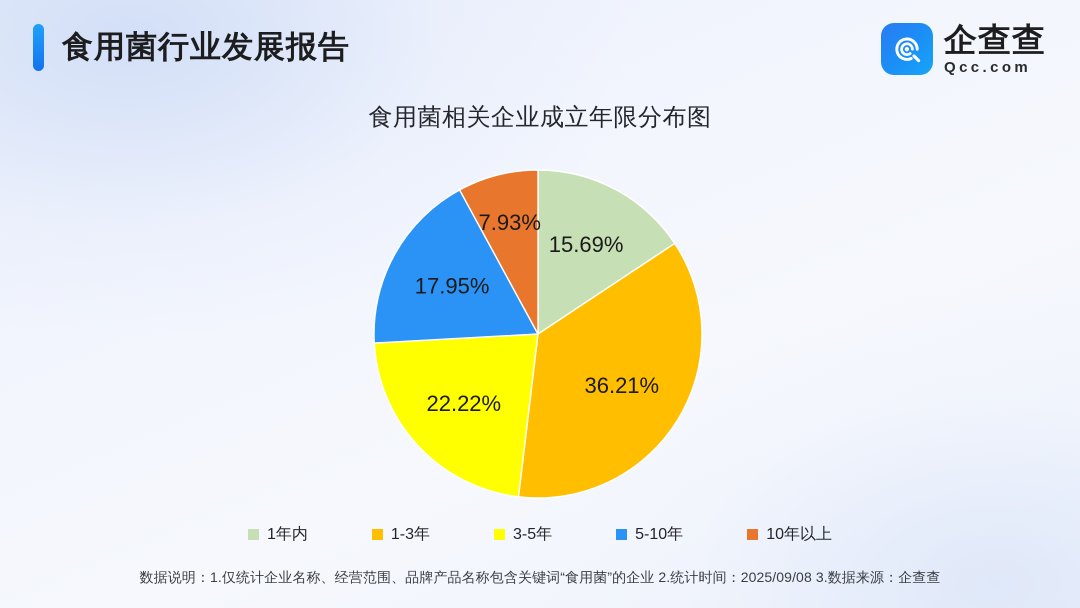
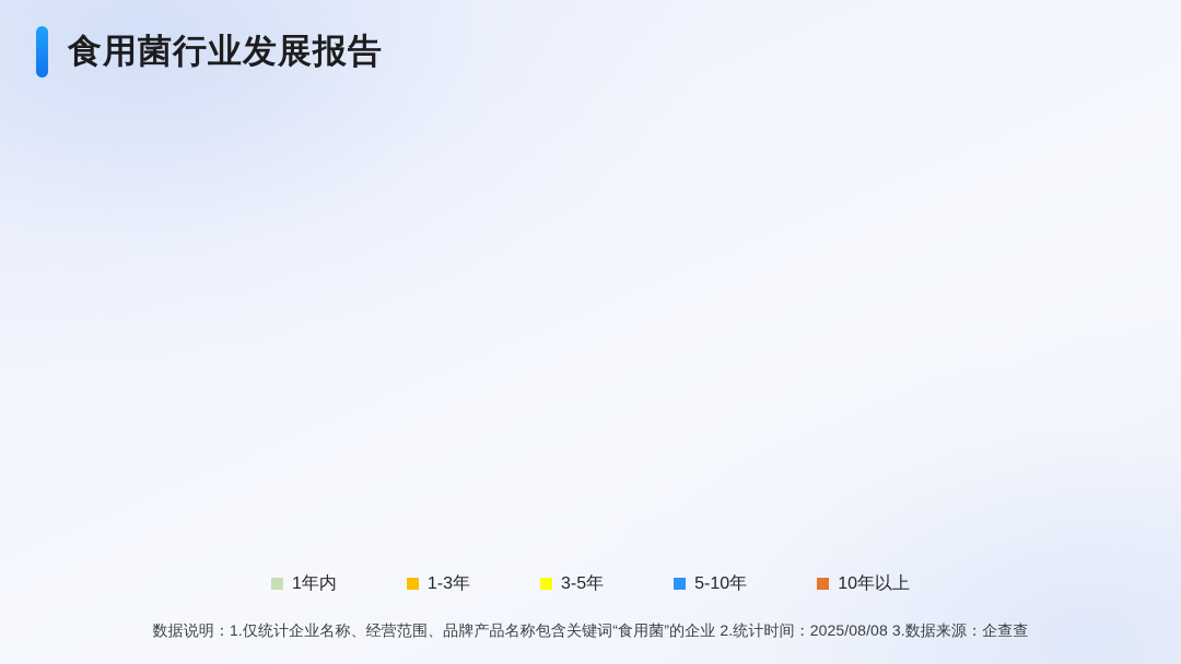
  食用菌行业发展报告
- 企查查
- Qcc.com
- 食用菌相关企业成立年限分布图
- 15.69%
- 36.21%
- 22.22%
- 17.95%
- 7.93%
  1年内
  1-3年
  3-5年
  5-10年
  10年以上
- 数据说明：1.仅统计企业名称、经营范围、品牌产品名称包含关键词“食用菌”的企业 2.统计时间：2025/09/08 3.数据来源：企查查
+ 数据说明：1.仅统计企业名称、经营范围、品牌产品名称包含关键词“食用菌”的企业 2.统计时间：2025/08/08 3.数据来源：企查查
